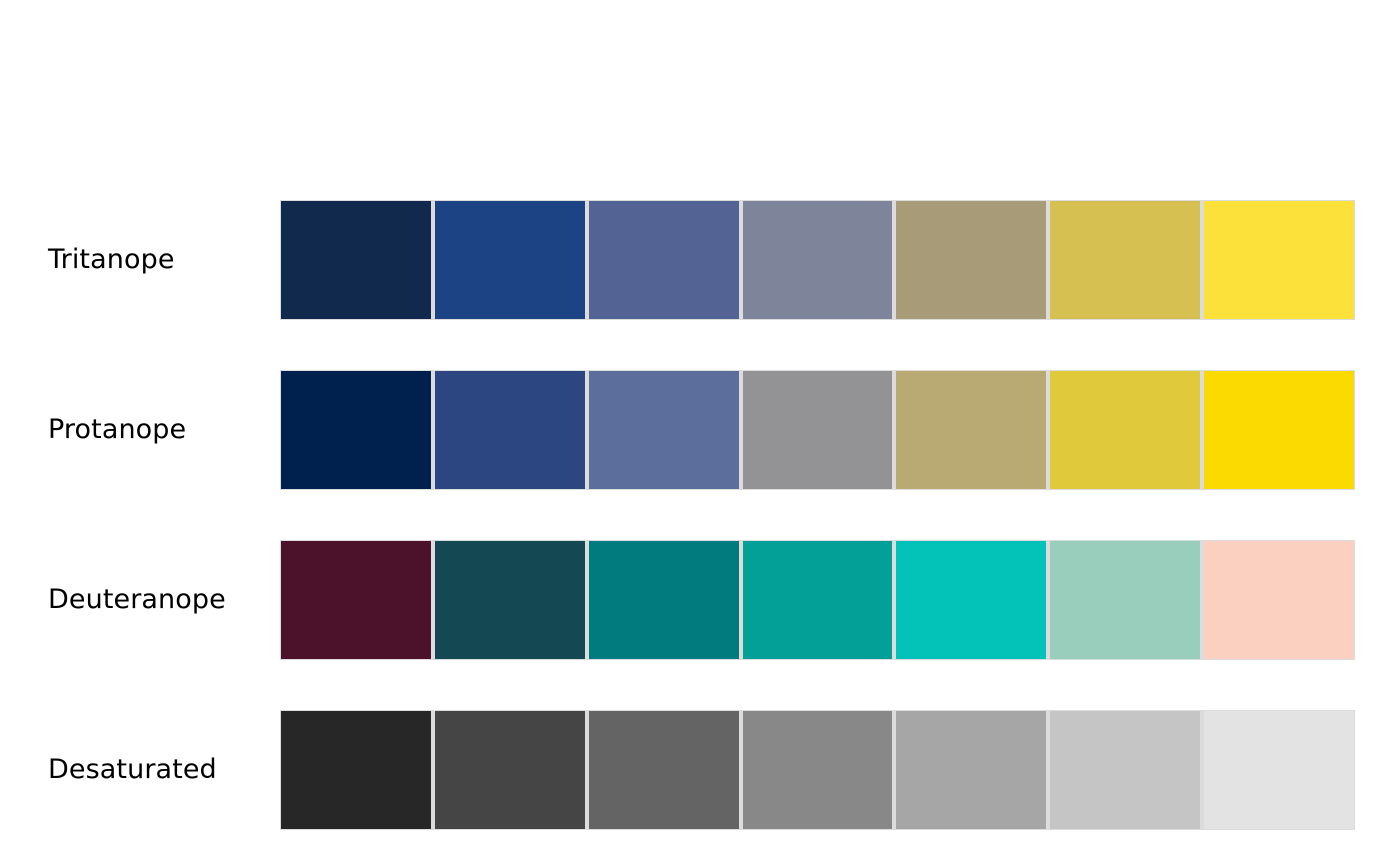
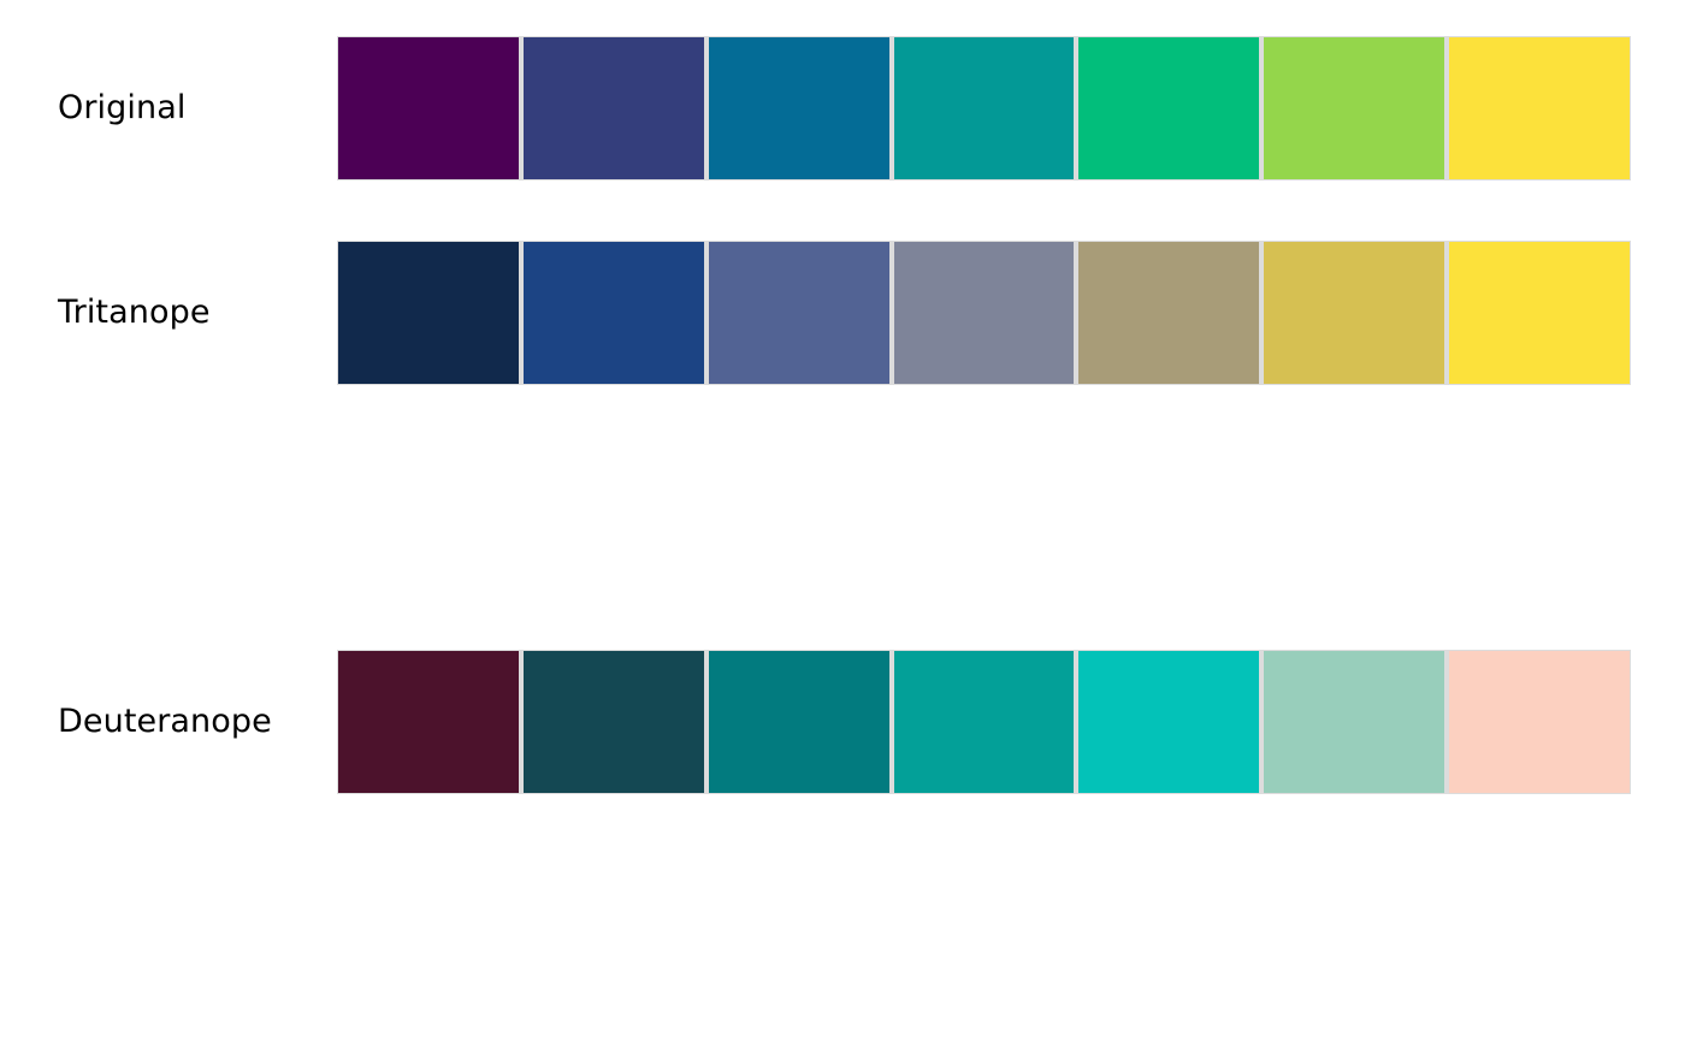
+ Original
  Tritanope
- Protanope
  Deuteranope
- Desaturated
